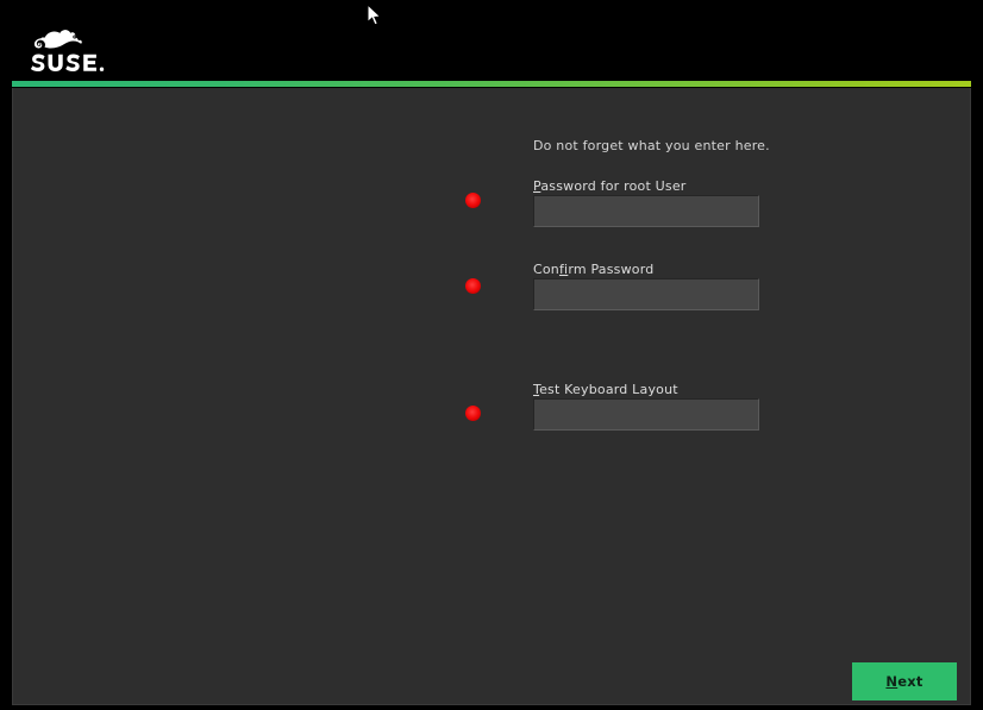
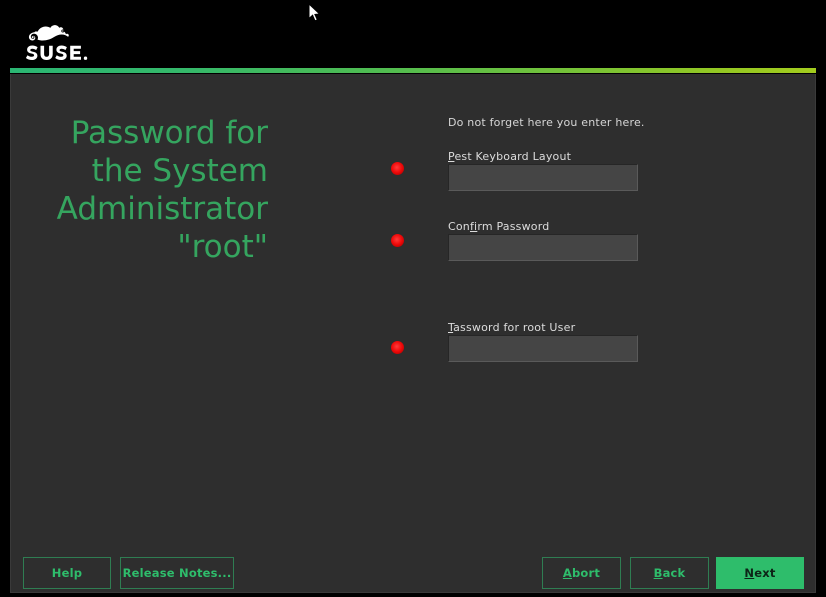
+ Password for
+ the System
+ Administrator
+ "root"
- Do not forget what you enter here.
+ Do not forget here you enter here.
- Password for root User
+ Pest Keyboard Layout
  Confirm Password
- Test Keyboard Layout
+ Tassword for root User
+ Help
+ Release Notes...
+ Abort
+ Back
  Next
